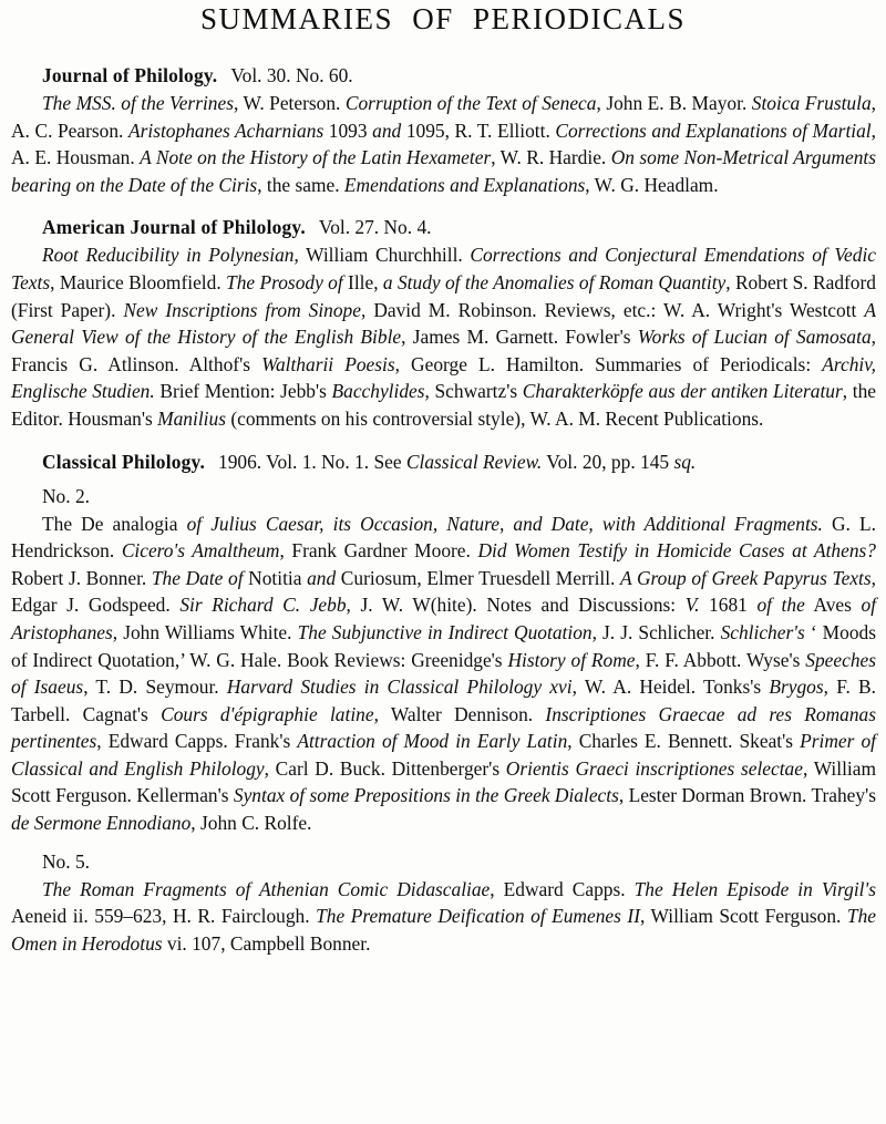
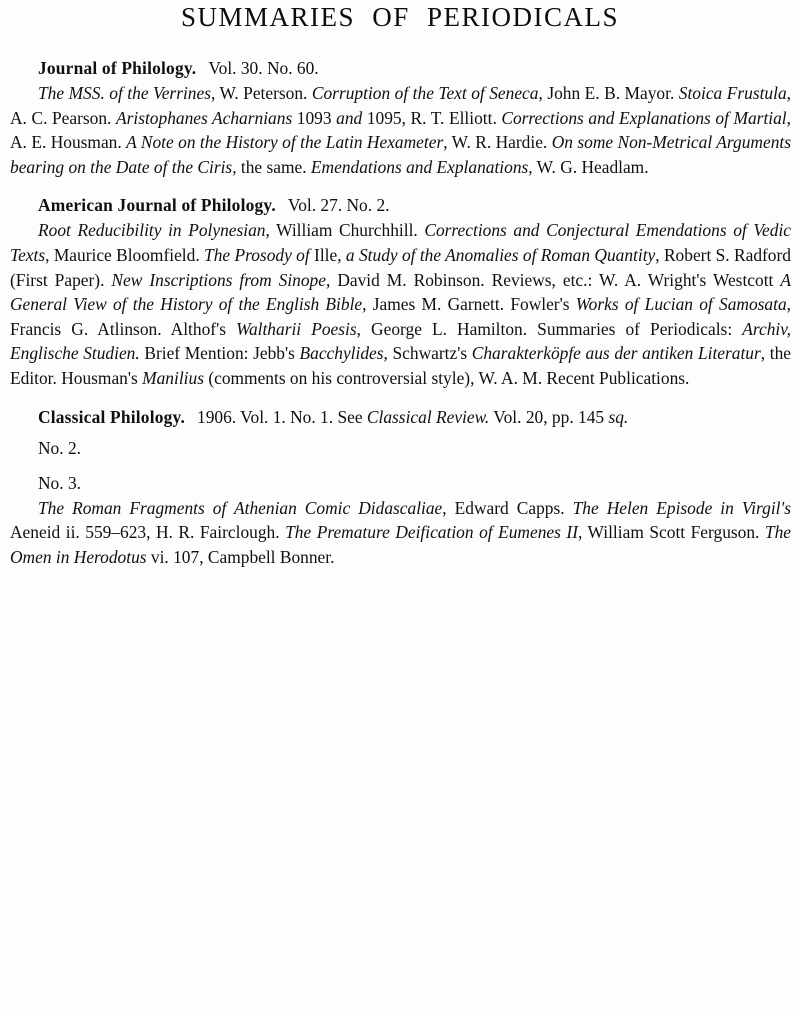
  SUMMARIES OF PERIODICALS
  Journal of Philology. Vol. 30. No. 60.
  The MSS. of the Verrines, W. Peterson. Corruption of the Text of Seneca, John E. B. Mayor. Stoica Frustula, A. C. Pearson. Aristophanes Acharnians 1093 and 1095, R. T. Elliott. Corrections and Explanations of Martial, A. E. Housman. A Note on the History of the Latin Hexameter, W. R. Hardie. On some Non-Metrical Arguments bearing on the Date of the Ciris, the same. Emendations and Explanations, W. G. Headlam.
- American Journal of Philology. Vol. 27. No. 4.
+ American Journal of Philology. Vol. 27. No. 2.
  Root Reducibility in Polynesian, William Churchhill. Corrections and Conjectural Emendations of Vedic Texts, Maurice Bloomfield. The Prosody of Ille, a Study of the Anomalies of Roman Quantity, Robert S. Radford (First Paper). New Inscriptions from Sinope, David M. Robinson. Reviews, etc.: W. A. Wright's Westcott A General View of the History of the English Bible, James M. Garnett. Fowler's Works of Lucian of Samosata, Francis G. Atlinson. Althof's Waltharii Poesis, George L. Hamilton. Summaries of Periodicals: Archiv, Englische Studien. Brief Mention: Jebb's Bacchylides, Schwartz's Charakterköpfe aus der antiken Literatur, the Editor. Housman's Manilius (comments on his controversial style), W. A. M. Recent Publications.
  Classical Philology. 1906. Vol. 1. No. 1. See Classical Review. Vol. 20, pp. 145 sq.
  No. 2.
- The De analogia of Julius Caesar, its Occasion, Nature, and Date, with Additional Fragments. G. L. Hendrickson. Cicero's Amaltheum, Frank Gardner Moore. Did Women Testify in Homicide Cases at Athens? Robert J. Bonner. The Date of Notitia and Curiosum, Elmer Truesdell Merrill. A Group of Greek Papyrus Texts, Edgar J. Godspeed. Sir Richard C. Jebb, J. W. W(hite). Notes and Discussions: V. 1681 of the Aves of Aristophanes, John Williams White. The Subjunctive in Indirect Quotation, J. J. Schlicher. Schlicher's ‘ Moods of Indirect Quotation,’ W. G. Hale. Book Reviews: Greenidge's History of Rome, F. F. Abbott. Wyse's Speeches of Isaeus, T. D. Seymour. Harvard Studies in Classical Philology xvi, W. A. Heidel. Tonks's Brygos, F. B. Tarbell. Cagnat's Cours d'épigraphie latine, Walter Dennison. Inscriptiones Graecae ad res Romanas pertinentes, Edward Capps. Frank's Attraction of Mood in Early Latin, Charles E. Bennett. Skeat's Primer of Classical and English Philology, Carl D. Buck. Dittenberger's Orientis Graeci inscriptiones selectae, William Scott Ferguson. Kellerman's Syntax of some Prepositions in the Greek Dialects, Lester Dorman Brown. Trahey's de Sermone Ennodiano, John C. Rolfe.
- No. 5.
+ No. 3.
  The Roman Fragments of Athenian Comic Didascaliae, Edward Capps. The Helen Episode in Virgil's Aeneid ii. 559–623, H. R. Fairclough. The Premature Deification of Eumenes II, William Scott Ferguson. The Omen in Herodotus vi. 107, Campbell Bonner.
